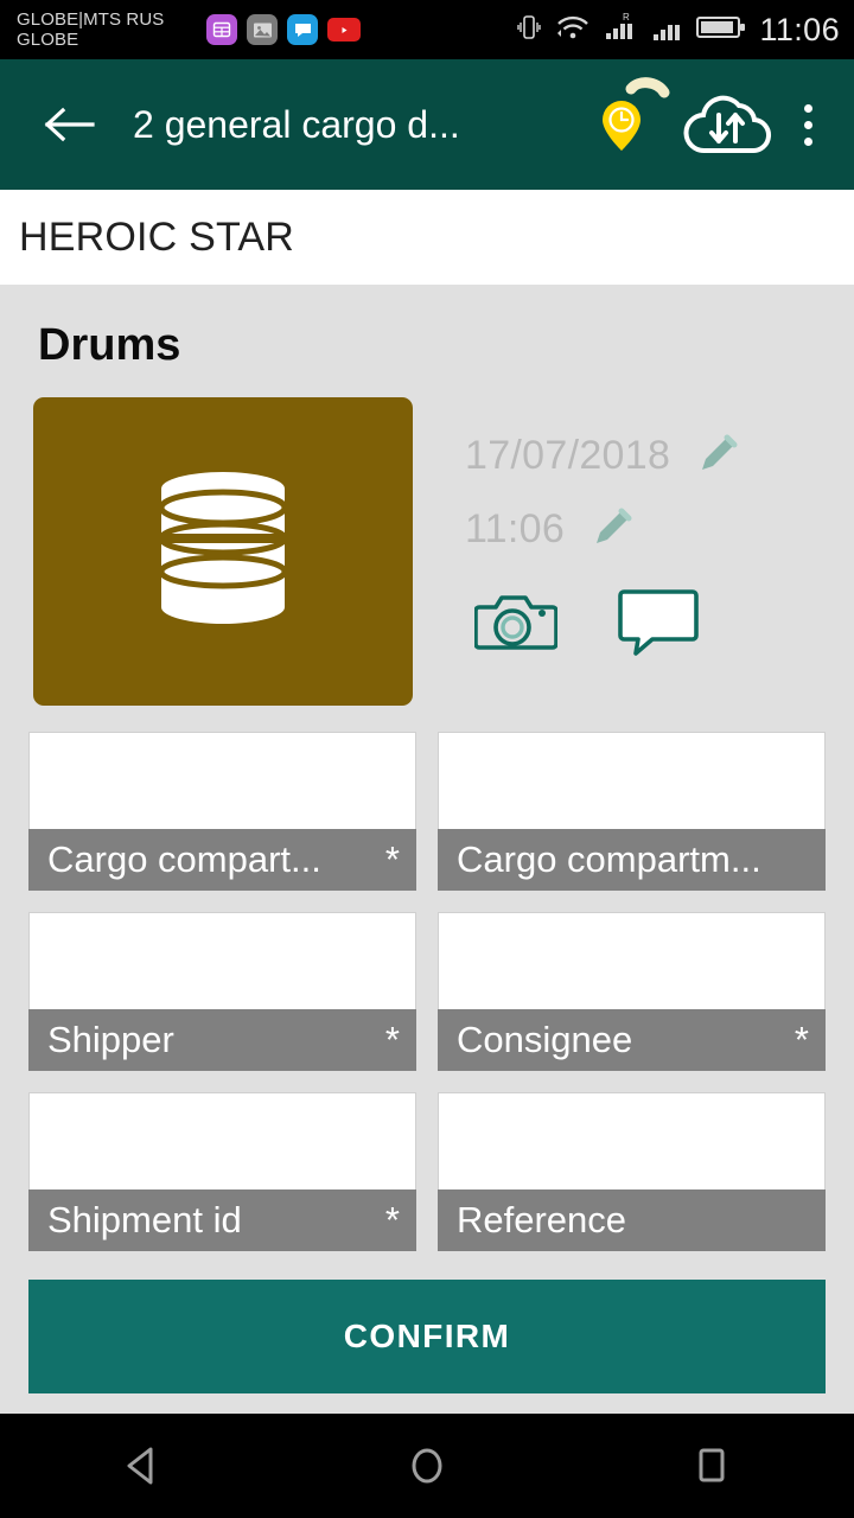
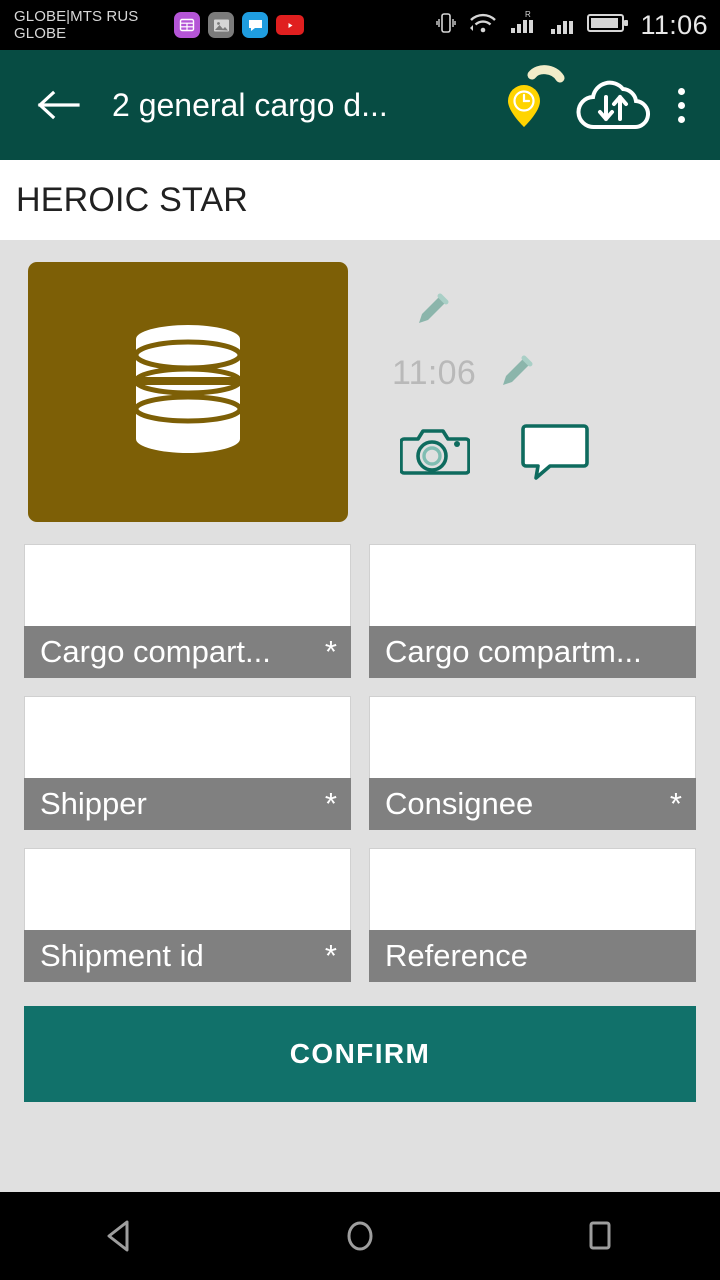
  GLOBE|MTS RUS GLOBE
  R
  11:06
  2 general cargo d...
  HEROIC STAR
- Drums
- 17/07/2018
  11:06
  Cargo compart...
  *
  Cargo compartm...
  Shipper
  *
  Consignee
  *
  Shipment id
  *
  Reference
  CONFIRM
